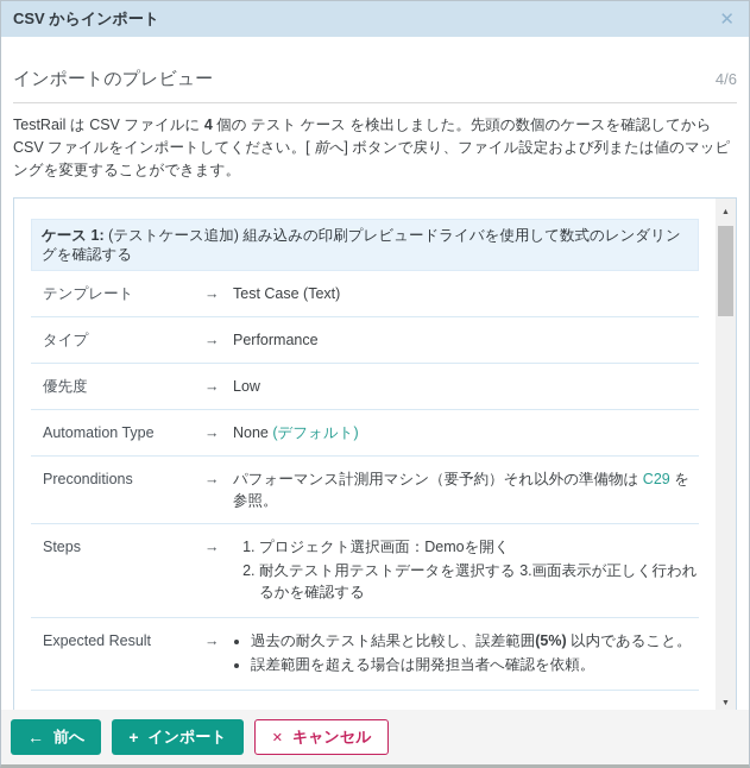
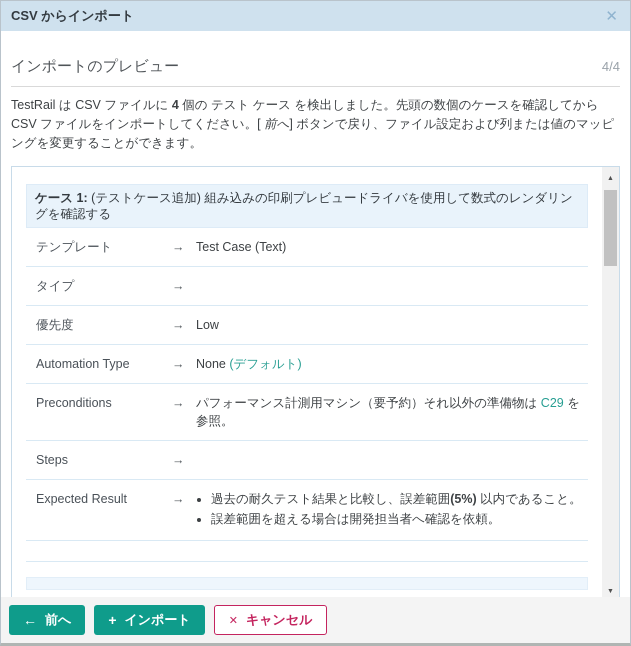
  CSV からインポート
  ✕
  インポートのプレビュー
- 4/6
+ 4/4
  TestRail は CSV ファイルに 4 個の テスト ケース を検出しました。先頭の数個のケースを確認してから CSV ファイルをインポートしてください。[ 前へ] ボタンで戻り、ファイル設定および列または値のマッピングを変更することができます。
  ケース 1: (テストケース追加) 組み込みの印刷プレビュードライバを使用して数式のレンダリングを確認する
  テンプレート
  →
  Test Case (Text)
  タイプ
  →
- Performance
  優先度
  →
  Low
  Automation Type
  →
  None (デフォルト)
  Preconditions
  →
  パフォーマンス計測用マシン（要予約）それ以外の準備物は C29 を参照。
  Steps
  →
- プロジェクト選択画面：Demoを開く
- 耐久テスト用テストデータを選択する 3.画面表示が正しく行われるかを確認する
  Expected Result
  →
  過去の耐久テスト結果と比較し、誤差範囲(5%) 以内であること。
  誤差範囲を超える場合は開発担当者へ確認を依頼。
  ←
  前へ
  +
  インポート
  ✕
  キャンセル
